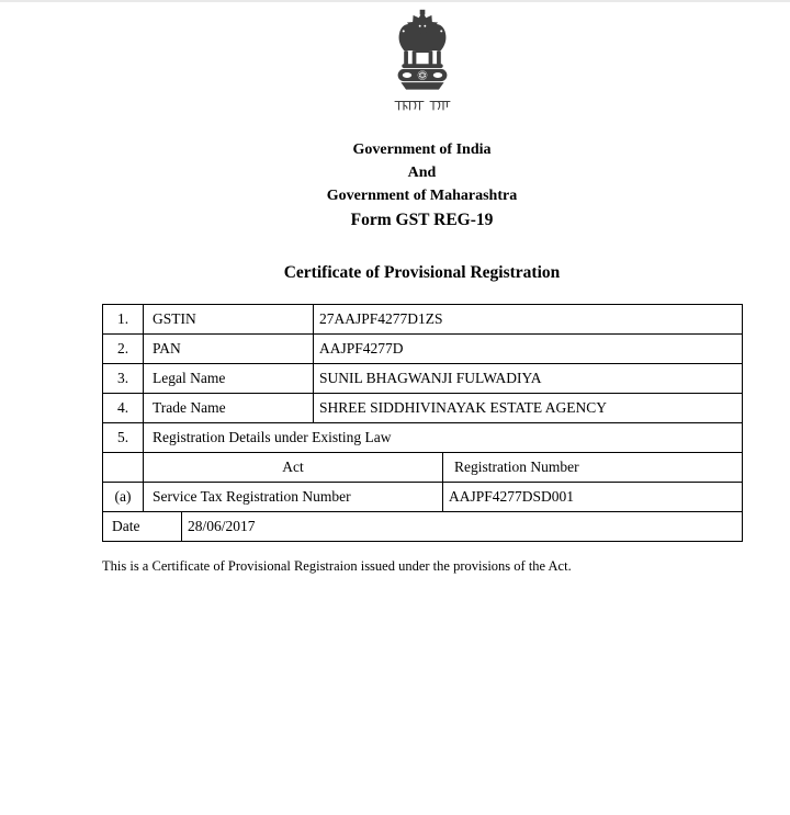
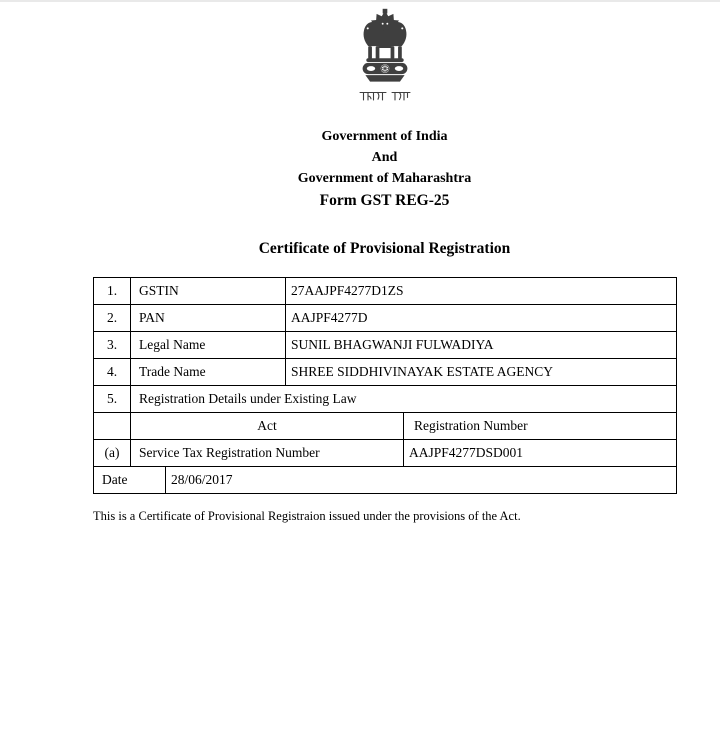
  Government of India
  And
  Government of Maharashtra
- Form GST REG-19
+ Form GST REG-25
  Certificate of Provisional Registration
  1.	GSTIN	27AAJPF4277D1ZS
  2.	PAN	AAJPF4277D
  3.	Legal Name	SUNIL BHAGWANJI FULWADIYA
  4.	Trade Name	SHREE SIDDHIVINAYAK ESTATE AGENCY
  5.	Registration Details under Existing Law
  	Act	Registration Number
  (a)	Service Tax Registration Number	AAJPF4277DSD001
  Date	28/06/2017
  This is a Certificate of Provisional Registraion issued under the provisions of the Act.
